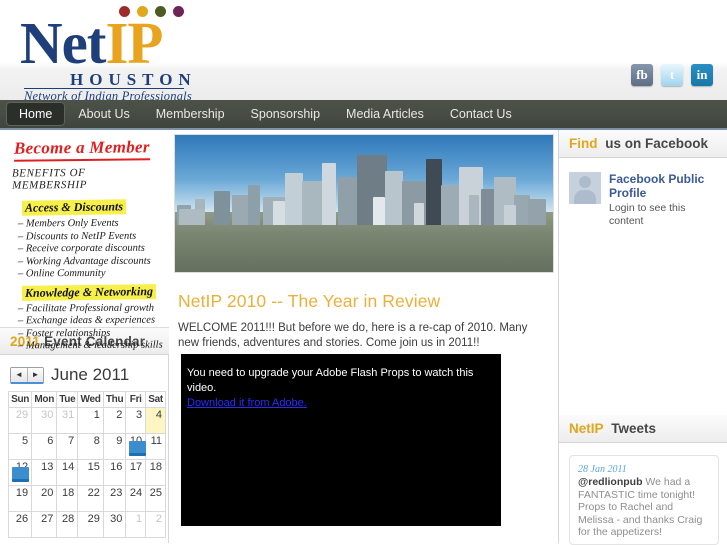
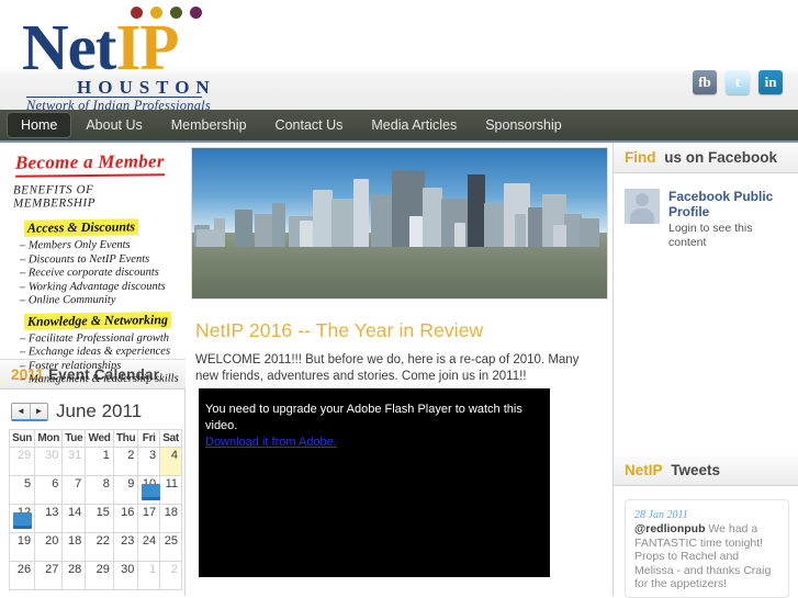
  NetIP
  HOUSTON
  Network of Indian Professionals
  fb
  t
  in
  Home
  About Us
  Membership
- Sponsorship
+ Contact Us
  Media Articles
- Contact Us
+ Sponsorship
  Become a Member
  BENEFITS OF MEMBERSHIP
  Access & Discounts
  – Members Only Events
  – Discounts to NetIP Events
  – Receive corporate discounts
  – Working Advantage discounts
  – Online Community
  Knowledge & Networking
  – Facilitate Professional growth
  – Exchange ideas & experiences
  – Foster relationships
  – Management & leadership skills
  2011
  Event Calendar
  ◄
  ►
  June 2011
  Sun	Mon	Tue	Wed	Thu	Fri	Sat
  29	30	31	1	2	3	4
  5	6	7	8	9	10	11
  12	13	14	15	16	17	18
  19	20	18	22	23	24	25
  26	27	28	29	30	1	2
- NetIP 2010 -- The Year in Review
+ NetIP 2016 -- The Year in Review
  WELCOME 2011!!! But before we do, here is a re-cap of 2010. Many new friends, adventures and stories. Come join us in 2011!!
- You need to upgrade your Adobe Flash Props to watch this video.
+ You need to upgrade your Adobe Flash Player to watch this video.
  Download it from Adobe.
  Find
  us on Facebook
  Facebook Public Profile
  Login to see this content
  NetIP
  Tweets
  28 Jan 2011
  @redlionpub We had a FANTASTIC time tonight! Props to Rachel and Melissa - and thanks Craig for the appetizers!
